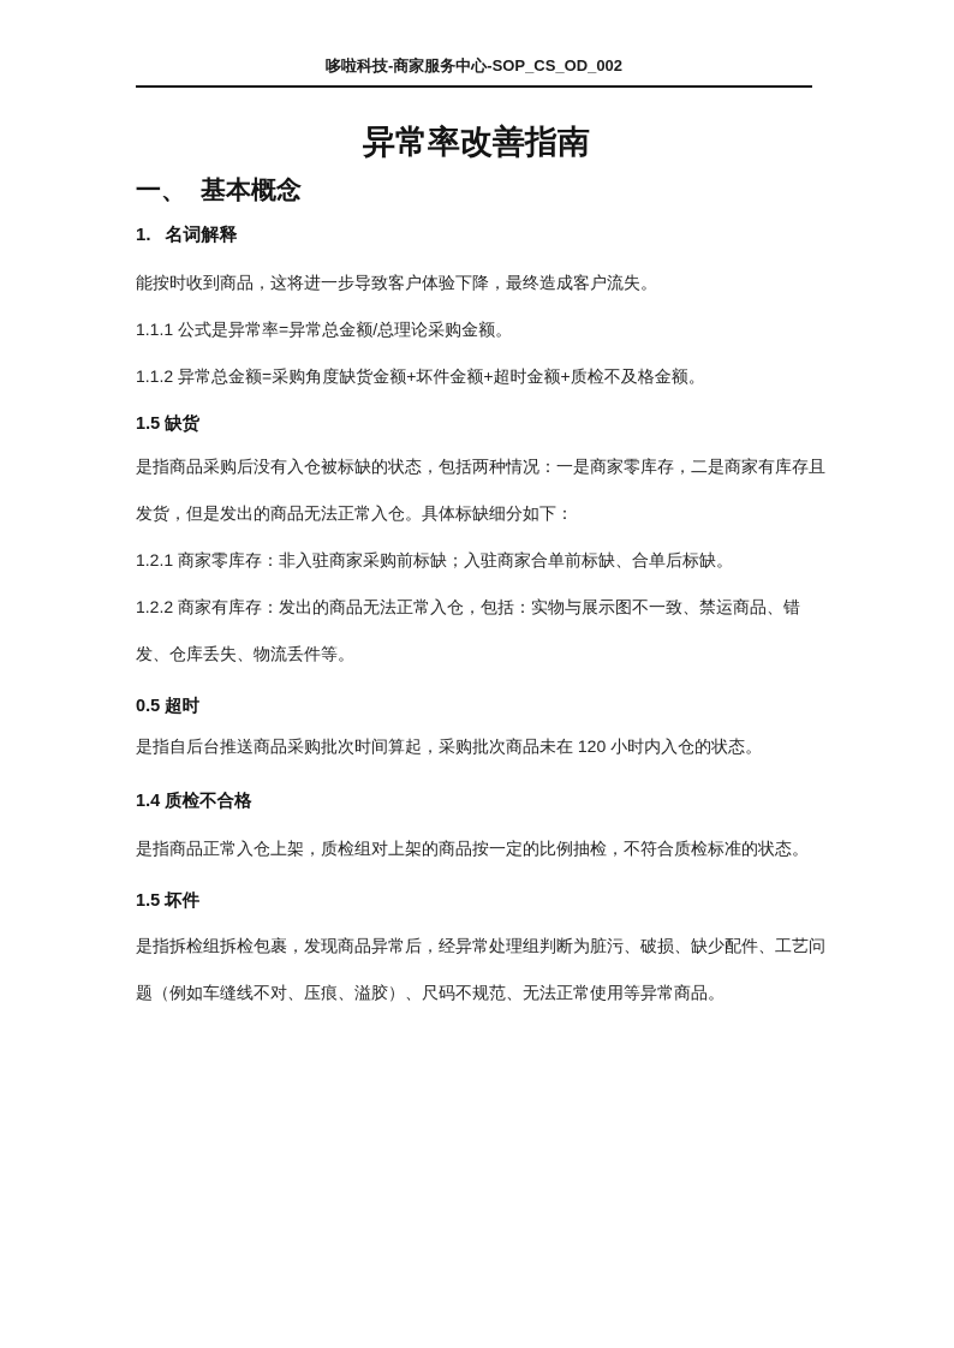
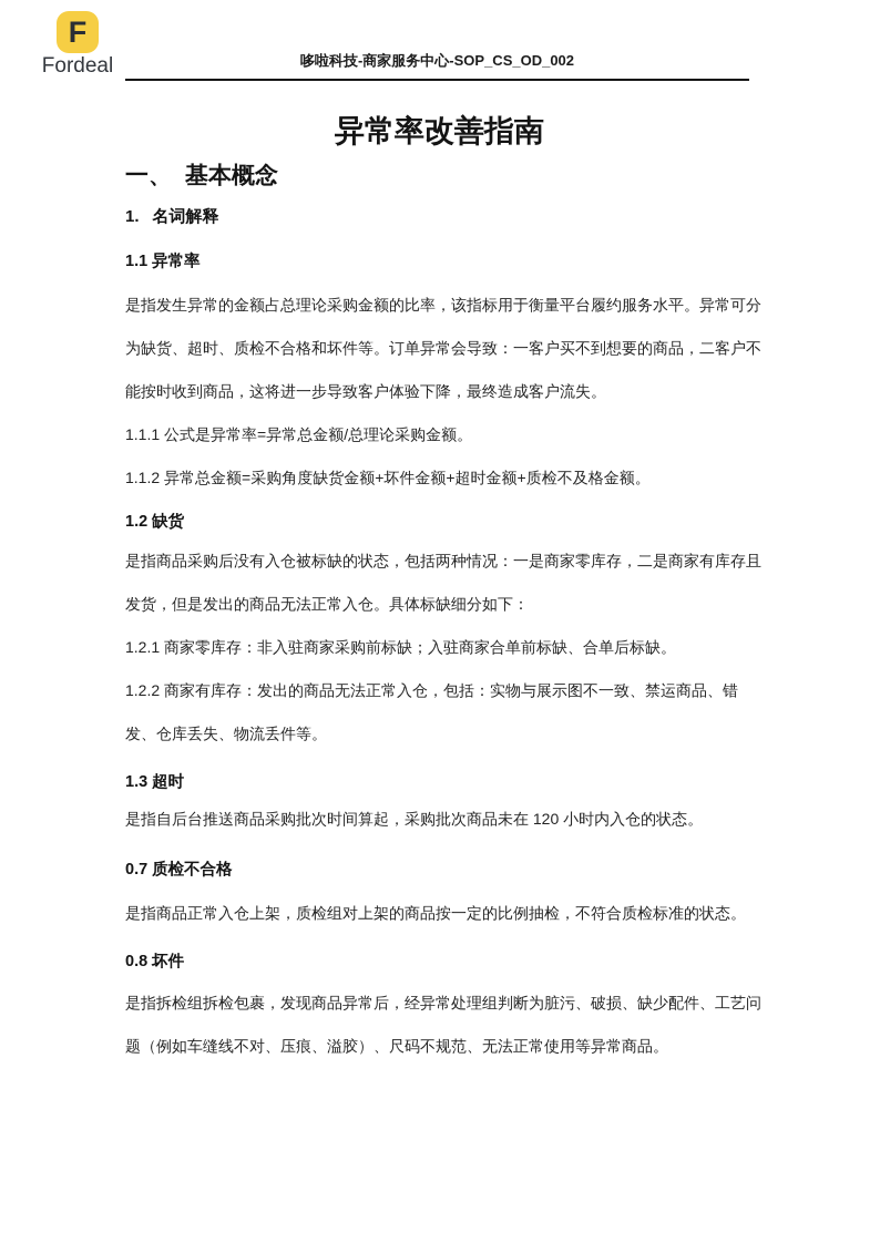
+ F
+ Fordeal
  哆啦科技-商家服务中心-SOP_CS_OD_002
  异常率改善指南
  一、 基本概念
  1. 名词解释
+ 1.1 异常率
+ 是指发生异常的金额占总理论采购金额的比率，该指标用于衡量平台履约服务水平。异常可分
+ 为缺货、超时、质检不合格和坏件等。订单异常会导致：一客户买不到想要的商品，二客户不
  能按时收到商品，这将进一步导致客户体验下降，最终造成客户流失。
  1.1.1 公式是异常率=异常总金额/总理论采购金额。
  1.1.2 异常总金额=采购角度缺货金额+坏件金额+超时金额+质检不及格金额。
- 1.5 缺货
+ 1.2 缺货
  是指商品采购后没有入仓被标缺的状态，包括两种情况：一是商家零库存，二是商家有库存且
  发货，但是发出的商品无法正常入仓。具体标缺细分如下：
  1.2.1 商家零库存：非入驻商家采购前标缺；入驻商家合单前标缺、合单后标缺。
  1.2.2 商家有库存：发出的商品无法正常入仓，包括：实物与展示图不一致、禁运商品、错
  发、仓库丢失、物流丢件等。
- 0.5 超时
+ 1.3 超时
  是指自后台推送商品采购批次时间算起，采购批次商品未在 120 小时内入仓的状态。
- 1.4 质检不合格
+ 0.7 质检不合格
  是指商品正常入仓上架，质检组对上架的商品按一定的比例抽检，不符合质检标准的状态。
- 1.5 坏件
+ 0.8 坏件
  是指拆检组拆检包裹，发现商品异常后，经异常处理组判断为脏污、破损、缺少配件、工艺问
  题（例如车缝线不对、压痕、溢胶）、尺码不规范、无法正常使用等异常商品。
